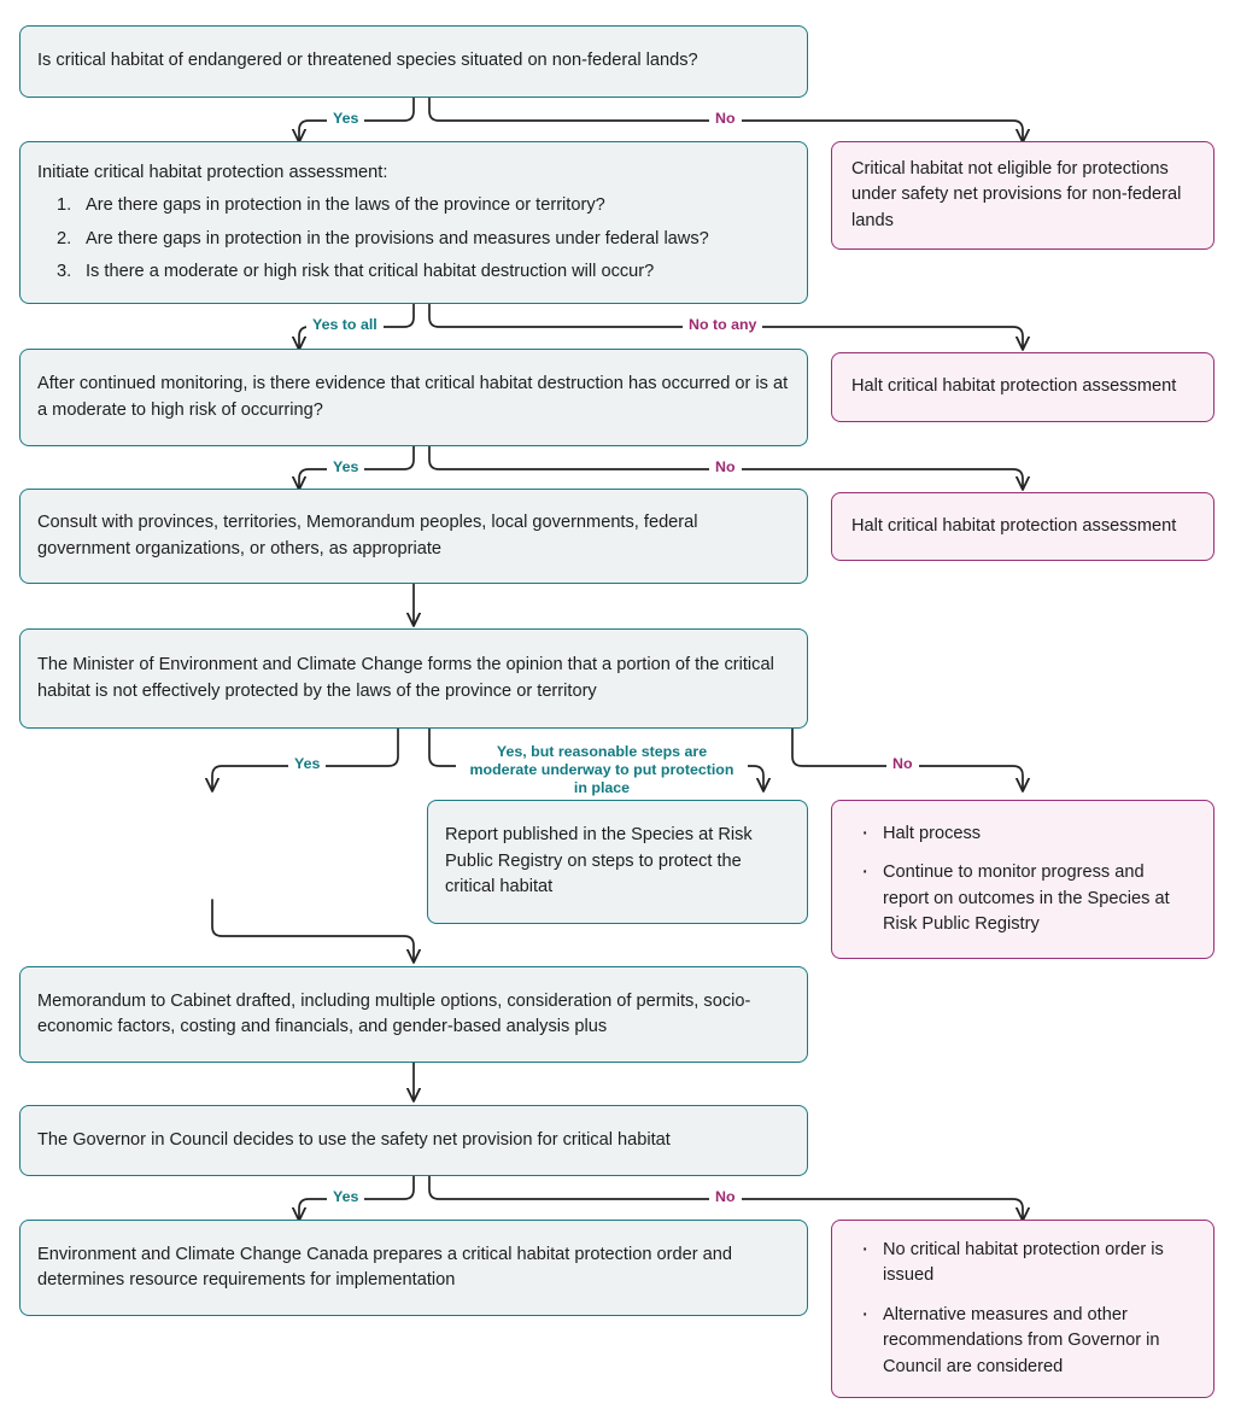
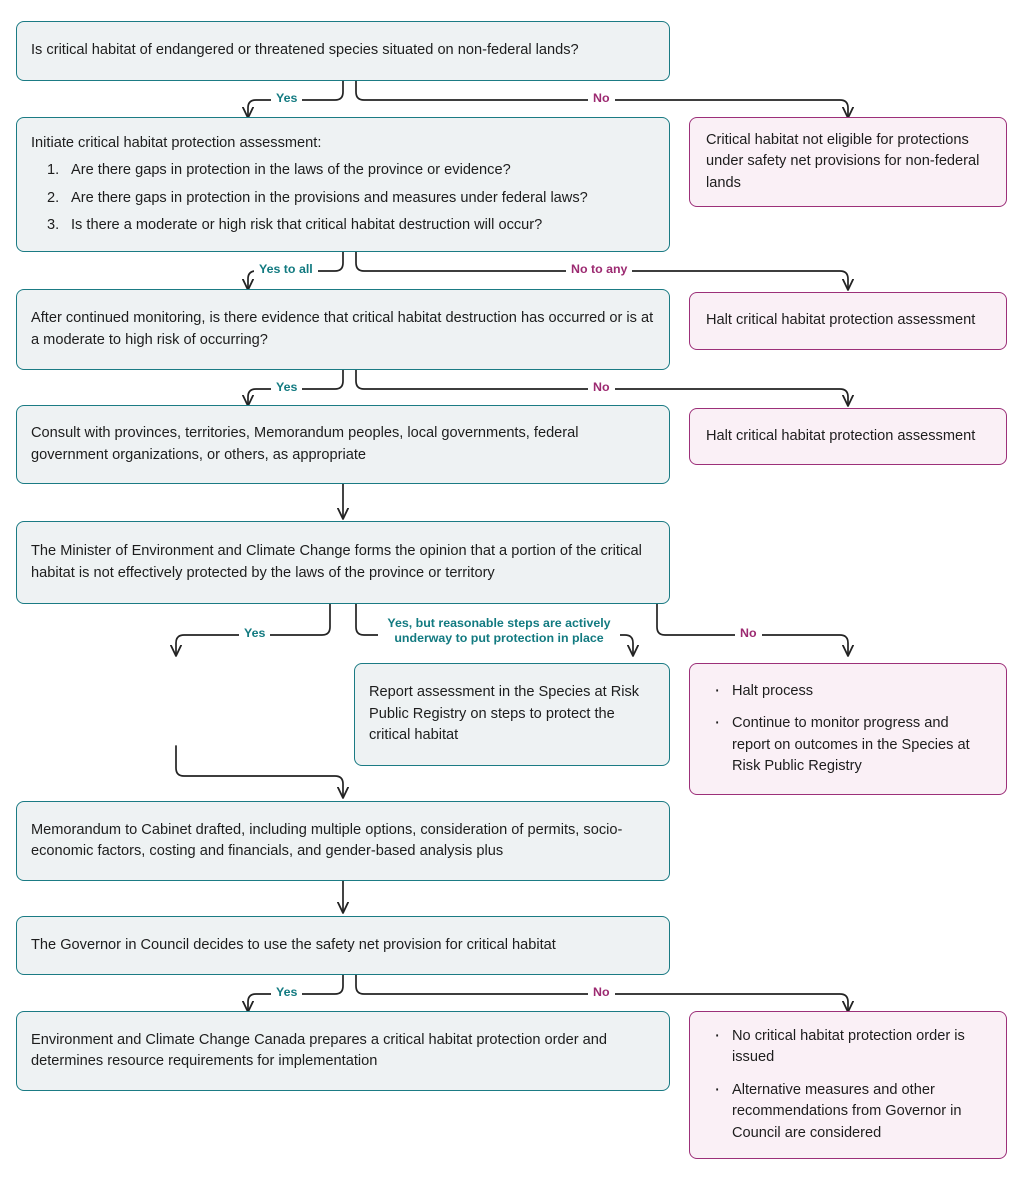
  Is critical habitat of endangered or threatened species situated on non-federal lands?
  Initiate critical habitat protection assessment:
- Are there gaps in protection in the laws of the province or territory?
+ Are there gaps in protection in the laws of the province or evidence?
  Are there gaps in protection in the provisions and measures under federal laws?
  Is there a moderate or high risk that critical habitat destruction will occur?
  Critical habitat not eligible for protections under safety net provisions for non-federal lands
  After continued monitoring, is there evidence that critical habitat destruction has occurred or is at a moderate to high risk of occurring?
  Halt critical habitat protection assessment
  Consult with provinces, territories, Memorandum peoples, local governments, federal government organizations, or others, as appropriate
  Halt critical habitat protection assessment
  The Minister of Environment and Climate Change forms the opinion that a portion of the critical habitat is not effectively protected by the laws of the province or territory
- Report published in the Species at Risk Public Registry on steps to protect the critical habitat
+ Report assessment in the Species at Risk Public Registry on steps to protect the critical habitat
  Halt process
  Continue to monitor progress and report on outcomes in the Species at Risk Public Registry
  Memorandum to Cabinet drafted, including multiple options, consideration of permits, socio-economic factors, costing and financials, and gender-based analysis plus
  The Governor in Council decides to use the safety net provision for critical habitat
  Environment and Climate Change Canada prepares a critical habitat protection order and determines resource requirements for implementation
  No critical habitat protection order is issued
  Alternative measures and other recommendations from Governor in Council are considered
  Yes
  No
  Yes to all
  No to any
  Yes
  No
  Yes
- Yes, but reasonable steps are moderate underway to put protection in place
+ Yes, but reasonable steps are actively underway to put protection in place
  No
  Yes
  No
